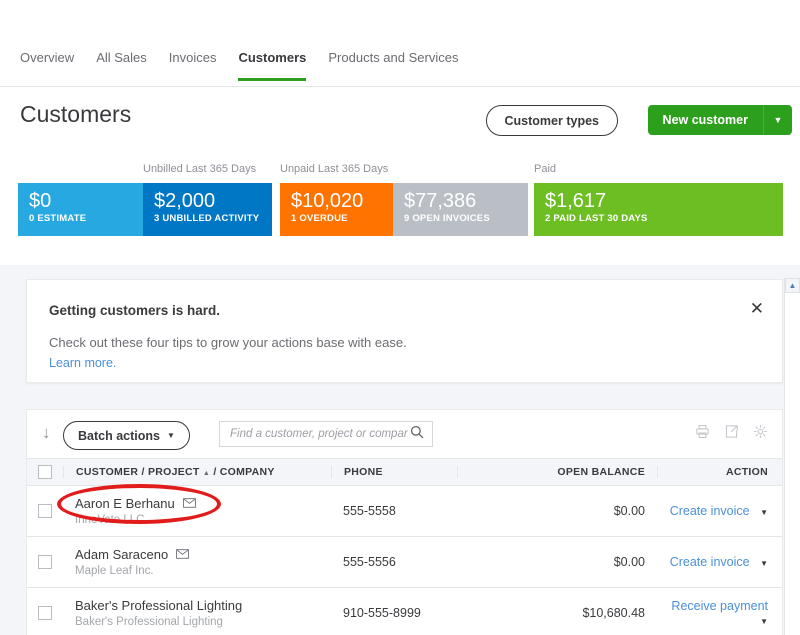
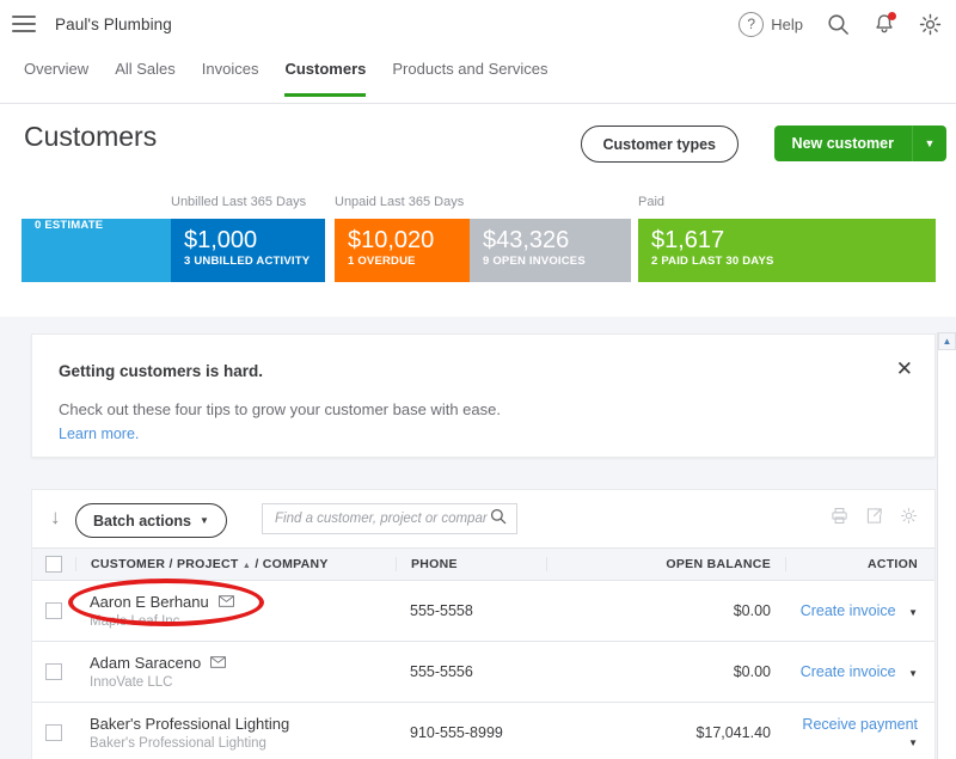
+ Paul's Plumbing
+ ?
+ Help
  Overview
  All Sales
  Invoices
  Customers
  Products and Services
  Customers
  Customer types
  New customer
  ▼
  Unbilled Last 365 Days
  Unpaid Last 365 Days
  Paid
- $0
  0 ESTIMATE
- $2,000
+ $1,000
  3 UNBILLED ACTIVITY
  $10,020
  1 OVERDUE
- $77,386
+ $43,326
  9 OPEN INVOICES
  $1,617
  2 PAID LAST 30 DAYS
  Getting customers is hard.
- Check out these four tips to grow your actions base with ease.
+ Check out these four tips to grow your customer base with ease.
  Learn more.
  ✕
  ↓
  Batch actions
  ▼
  Find a customer, project or compan
  CUSTOMER / PROJECT / COMPANY
  PHONE
  OPEN BALANCE
  ACTION
  Aaron E Berhanu
- InnoVate LLC
+ Maple Leaf Inc.
  555-5558
  $0.00
  Create invoice ▼
  Adam Saraceno
- Maple Leaf Inc.
+ InnoVate LLC
  555-5556
  $0.00
  Create invoice ▼
  Baker's Professional Lighting
  Baker's Professional Lighting
  910-555-8999
- $10,680.48
+ $17,041.40
  Receive payment ▼
  ▲
